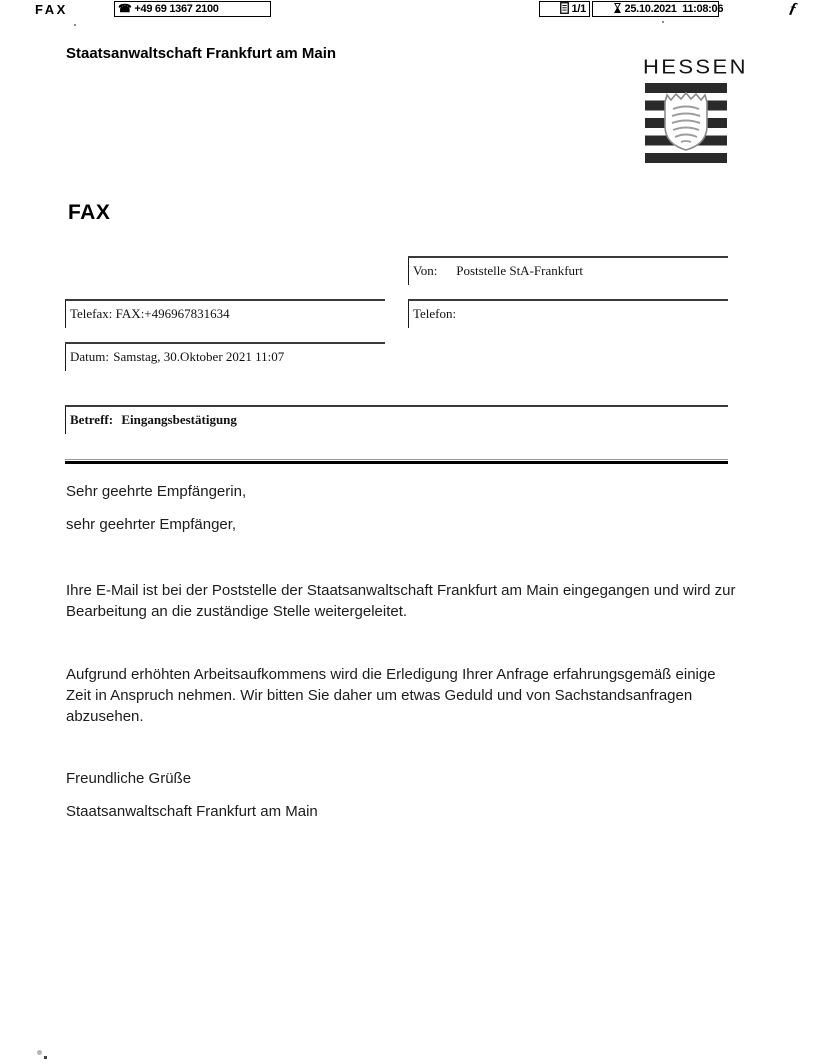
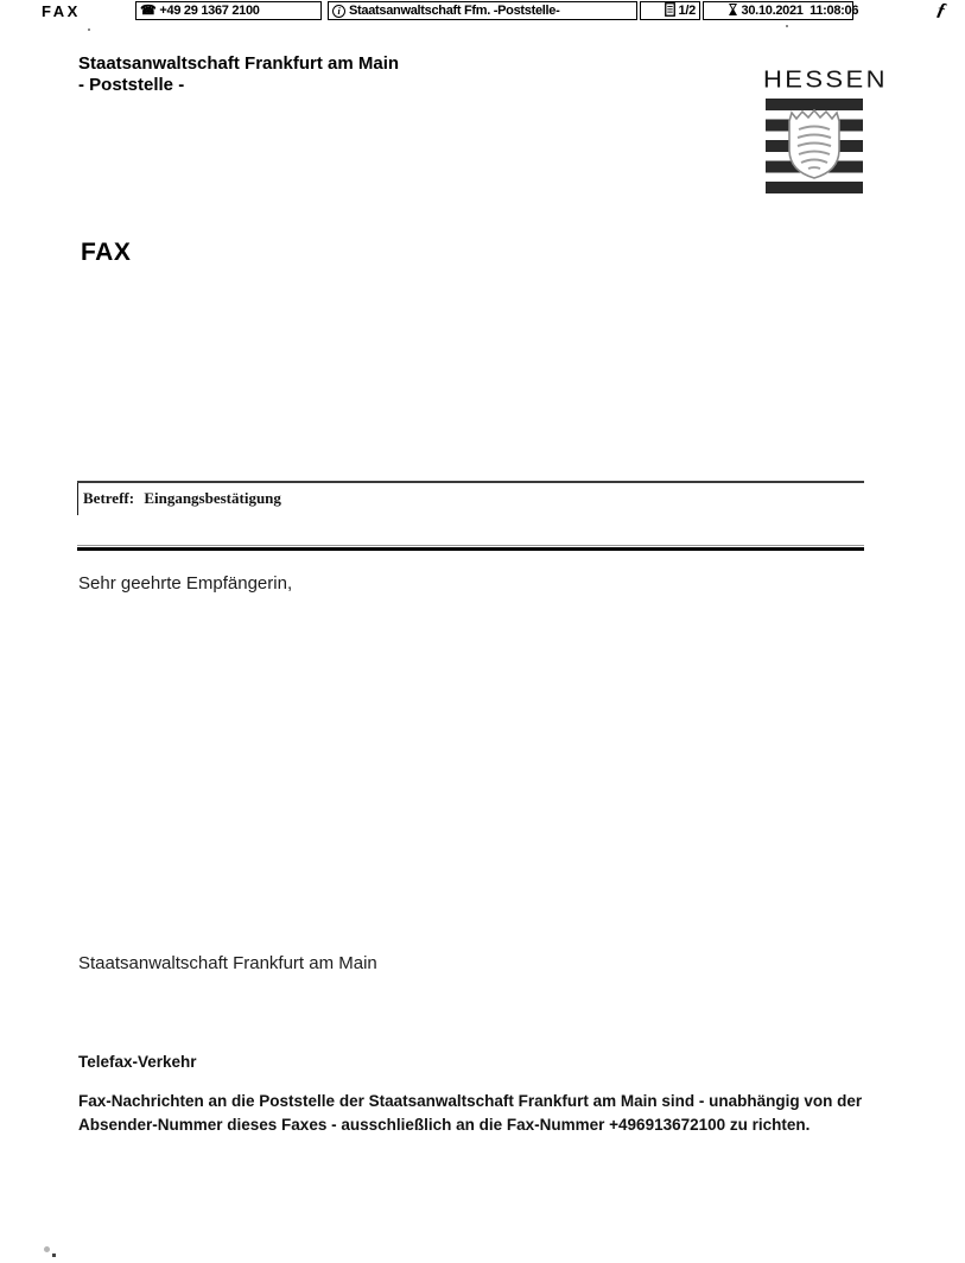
  FAX
  ☎
- +49 69 1367 2100
+ +49 29 1367 2100
+ i
+ Staatsanwaltschaft Ffm. -Poststelle-
- 1/1
+ 1/2
- 25.10.2021 11:08:06
+ 30.10.2021 11:08:06
  Staatsanwaltschaft Frankfurt am Main
+ - Poststelle -
  HESSEN
  FAX
- Von: Poststelle StA-Frankfurt
- Telefax: FAX:+496967831634
- Telefon:
- Datum: Samstag, 30.Oktober 2021 11:07
  Betreff: Eingangsbestätigung
  Sehr geehrte Empfängerin,
- sehr geehrter Empfänger,
- Ihre E-Mail ist bei der Poststelle der Staatsanwaltschaft Frankfurt am Main eingegangen und wird zur Bearbeitung an die zuständige Stelle weitergeleitet.
- Aufgrund erhöhten Arbeitsaufkommens wird die Erledigung Ihrer Anfrage erfahrungsgemäß einige Zeit in Anspruch nehmen. Wir bitten Sie daher um etwas Geduld und von Sachstandsanfragen abzusehen.
- Freundliche Grüße
  Staatsanwaltschaft Frankfurt am Main
+ Telefax-Verkehr
+ Fax-Nachrichten an die Poststelle der Staatsanwaltschaft Frankfurt am Main sind - unabhängig von der Absender-Nummer dieses Faxes - ausschließlich an die Fax-Nummer +496913672100 zu richten.
